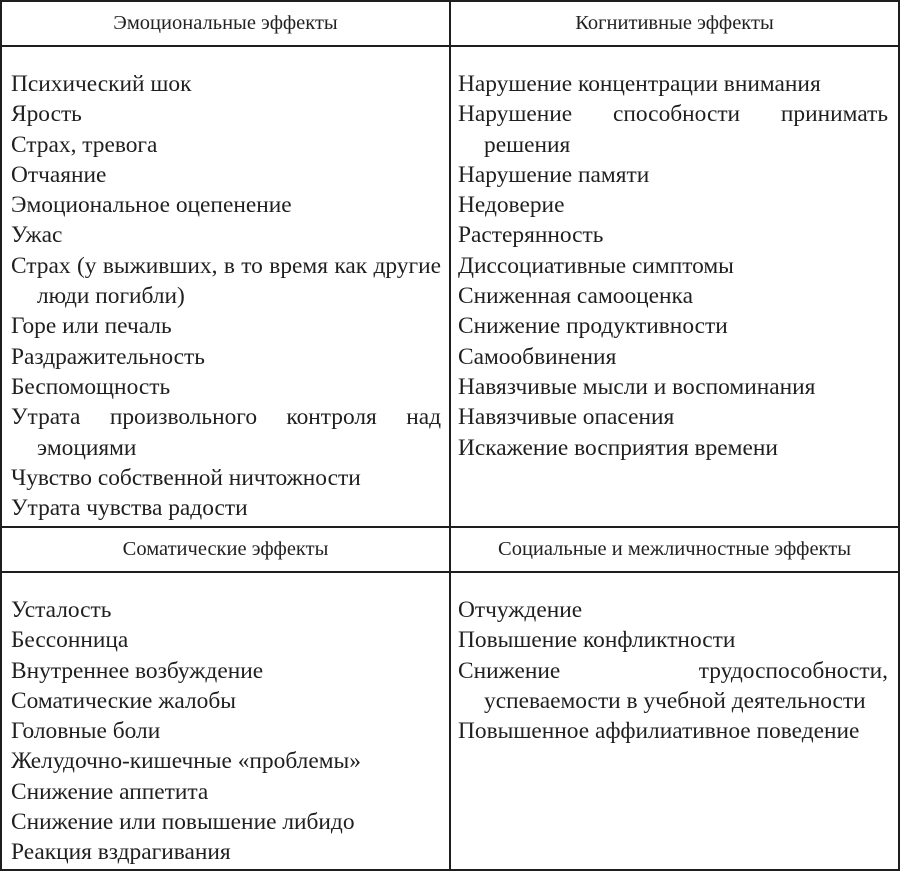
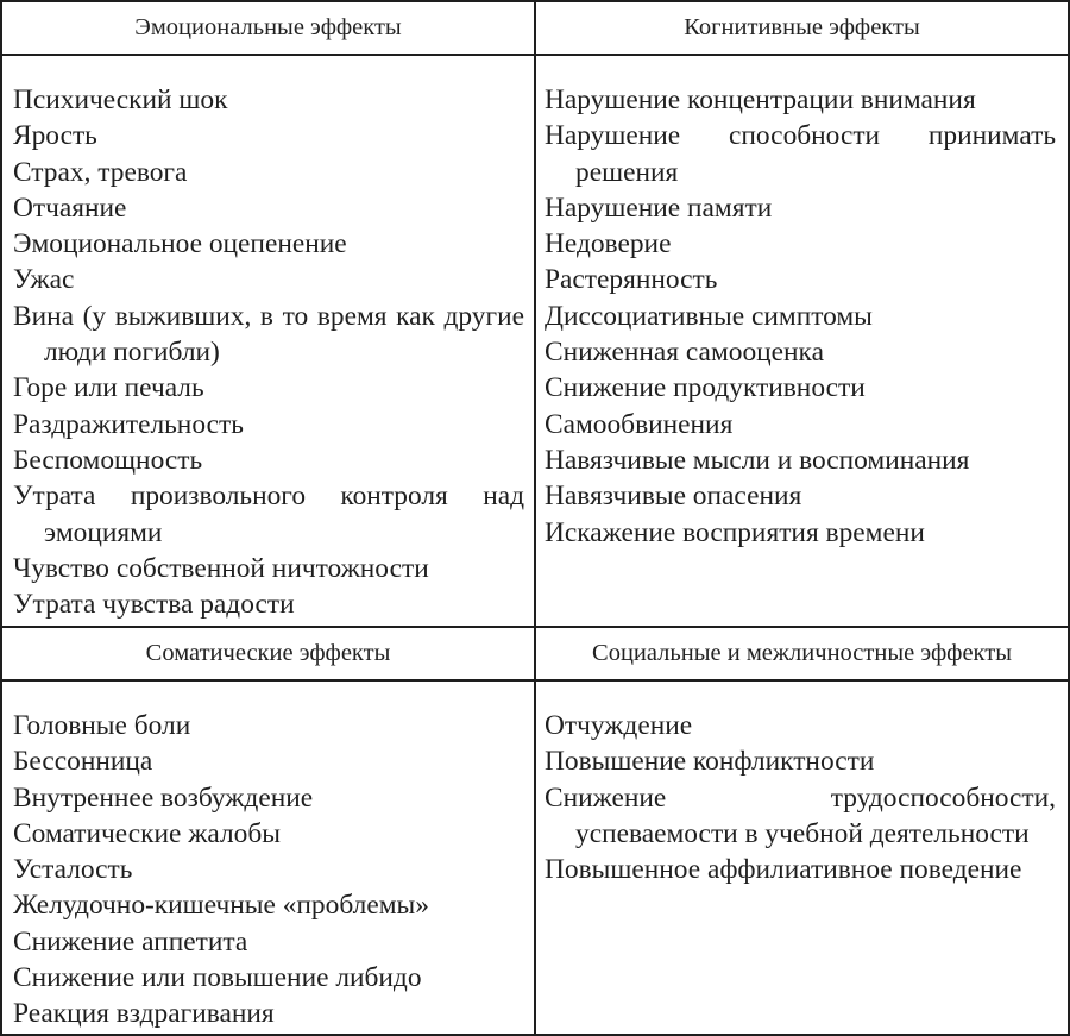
  Эмоциональные эффекты
  Когнитивные эффекты
  Психический шок
  Ярость
  Страх, тревога
  Отчаяние
  Эмоциональное оцепенение
  Ужас
- Страх (у выживших, в то время как другие люди погибли)
+ Вина (у выживших, в то время как другие люди погибли)
  Горе или печаль
  Раздражительность
  Беспомощность
  Утрата произвольного контроля над эмоциями
  Чувство собственной ничтожности
  Утрата чувства радости
  Нарушение концентрации внимания
  Нарушение способности принимать решения
  Нарушение памяти
  Недоверие
  Растерянность
  Диссоциативные симптомы
  Сниженная самооценка
  Снижение продуктивности
  Самообвинения
  Навязчивые мысли и воспоминания
  Навязчивые опасения
  Искажение восприятия времени
  Соматические эффекты
  Социальные и межличностные эффекты
- Усталость
+ Головные боли
  Бессонница
  Внутреннее возбуждение
  Соматические жалобы
- Головные боли
+ Усталость
  Желудочно-кишечные «проблемы»
  Снижение аппетита
  Снижение или повышение либидо
  Реакция вздрагивания
  Отчуждение
  Повышение конфликтности
  Снижение трудоспособности, успеваемости в учебной деятельности
  Повышенное аффилиативное поведение
